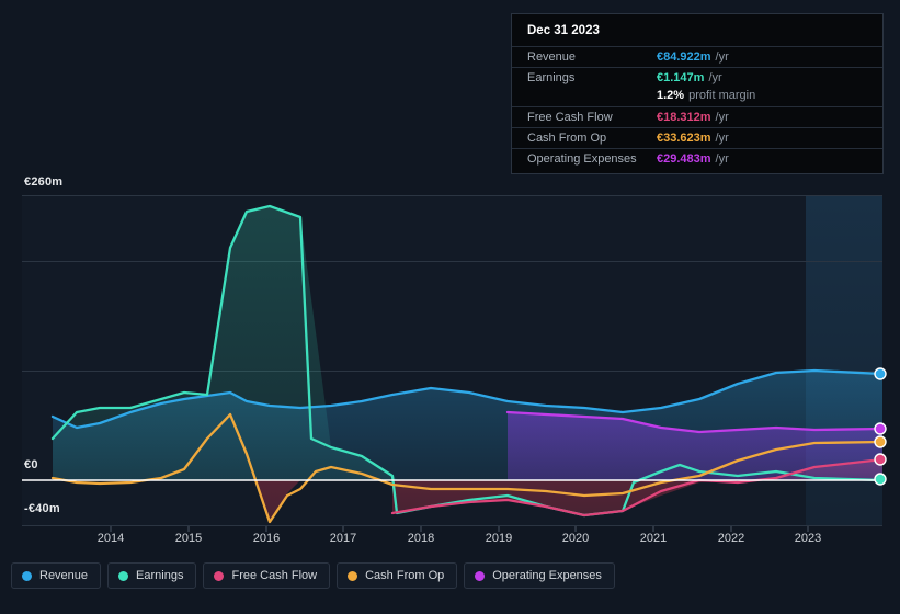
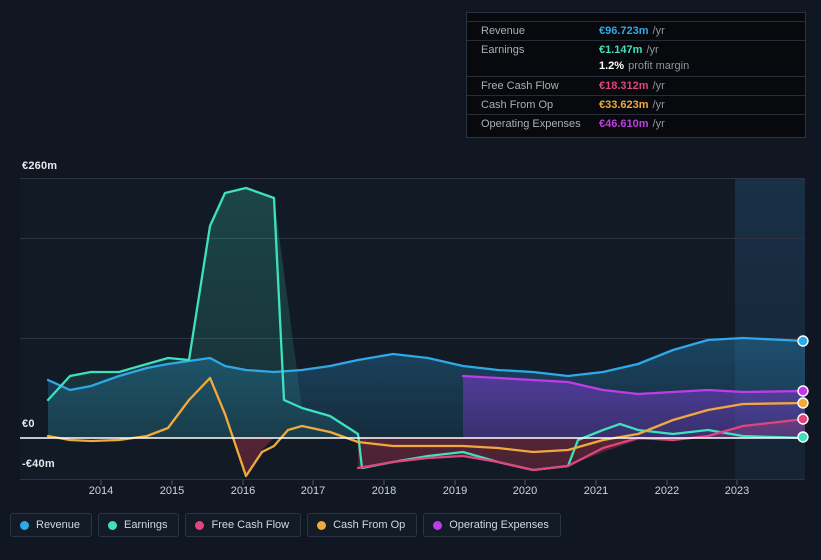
  €260m
  €0
  -€40m
  2014
  2015
  2016
  2017
  2018
  2019
  2020
  2021
  2022
  2023
- Dec 31 2023
  Revenue
- €84.922m
+ €96.723m
  /yr
  Earnings
  €1.147m
  /yr
  1.2%
  profit margin
  Free Cash Flow
  €18.312m
  /yr
  Cash From Op
  €33.623m
  /yr
  Operating Expenses
- €29.483m
+ €46.610m
  /yr
  Revenue
  Earnings
  Free Cash Flow
  Cash From Op
  Operating Expenses
